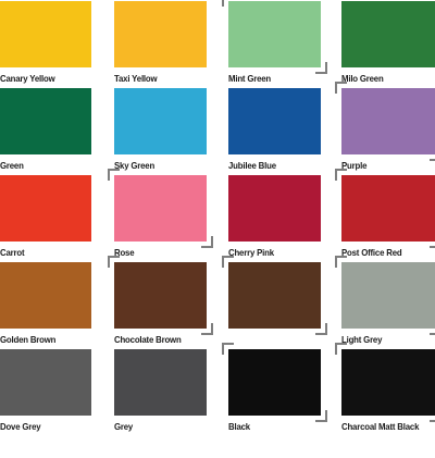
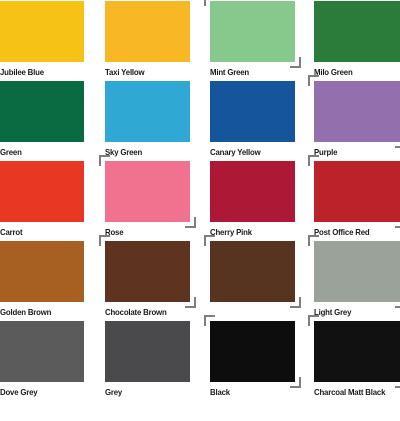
- Canary Yellow
+ Jubilee Blue
  Taxi Yellow
  Mint Green
  Milo Green
  Green
  Sky Green
- Jubilee Blue
+ Canary Yellow
  Purple
  Carrot
  Rose
  Cherry Pink
  Post Office Red
  Golden Brown
  Chocolate Brown
  Light Grey
  Dove Grey
  Grey
  Black
  Charcoal Matt Black
